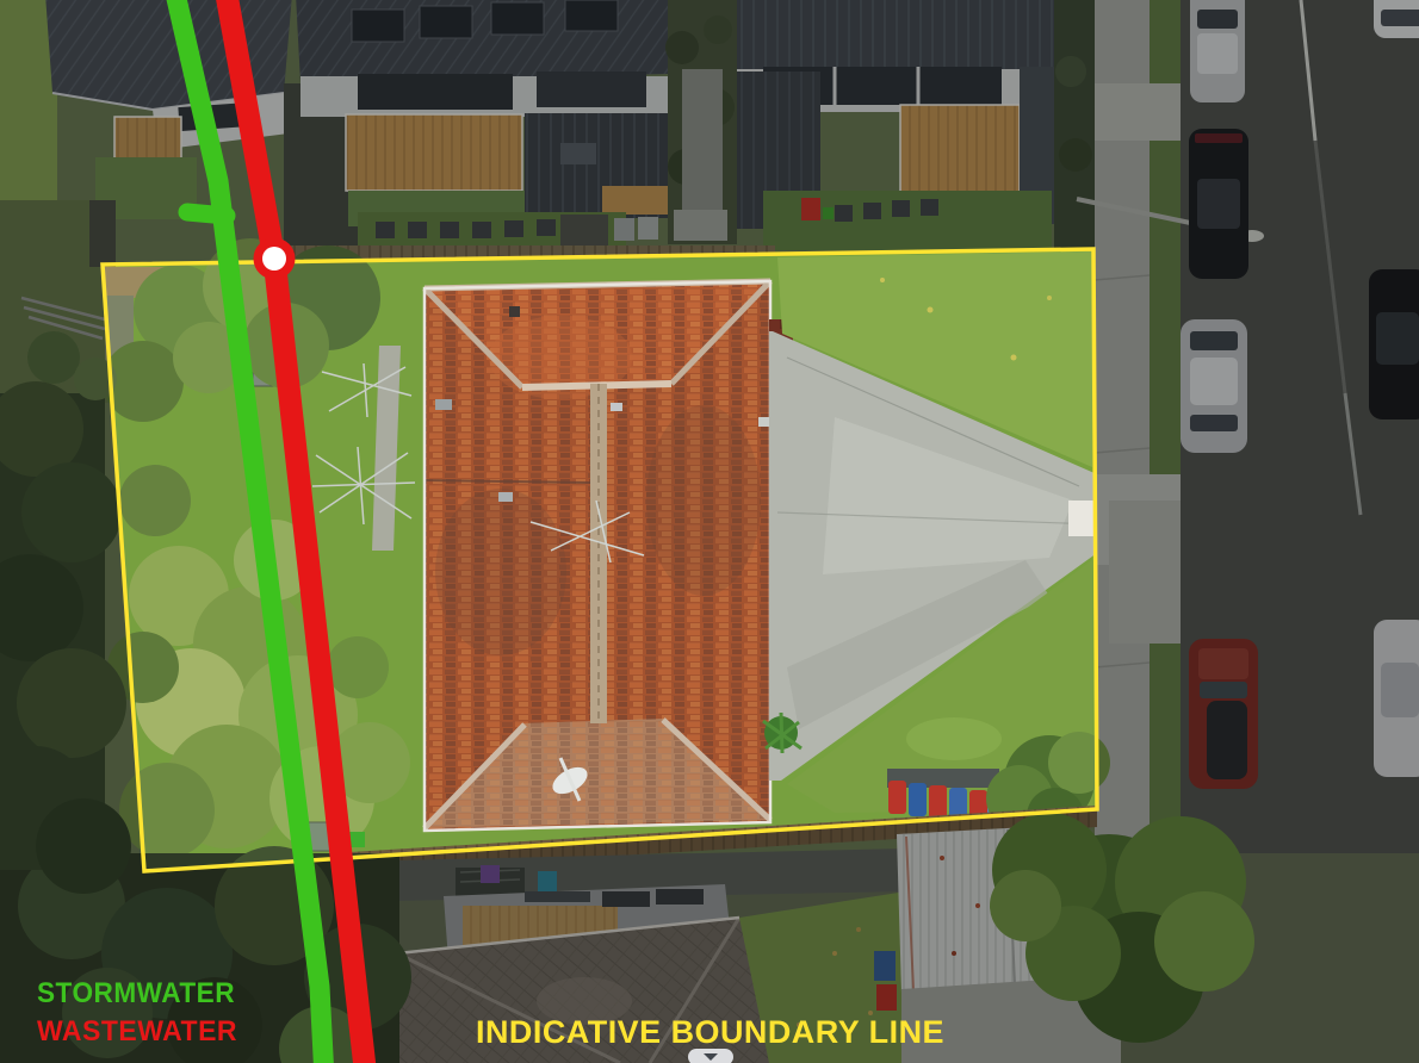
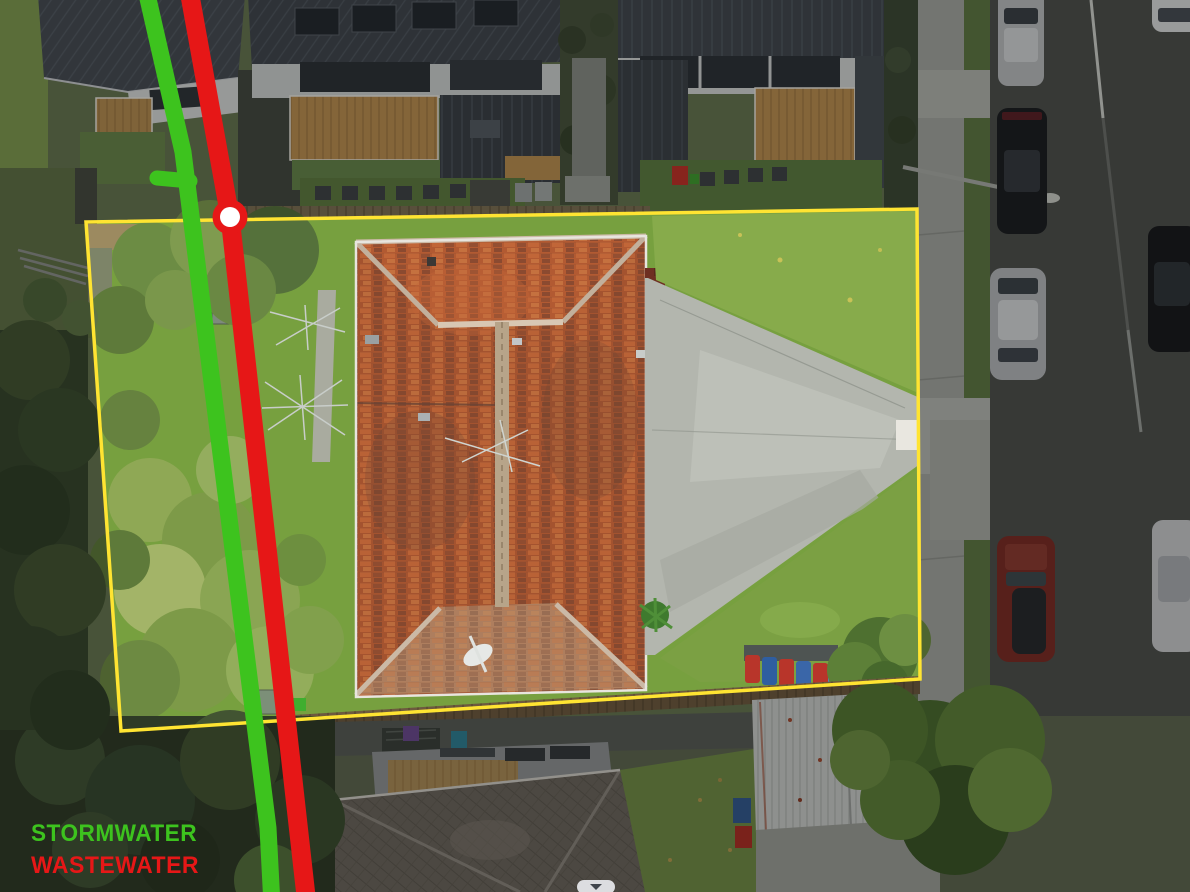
  STORMWATER
  WASTEWATER
- INDICATIVE BOUNDARY LINE
